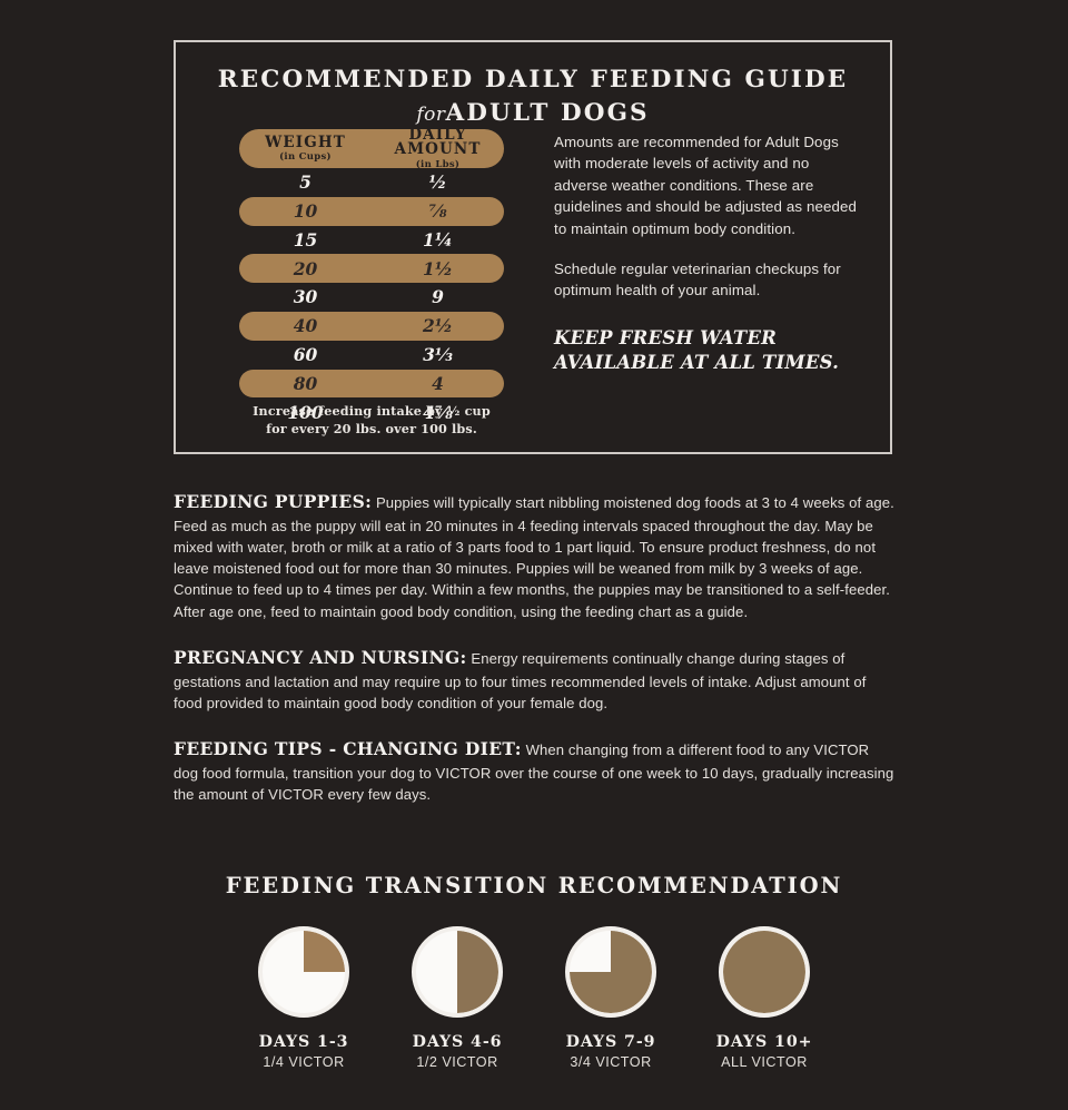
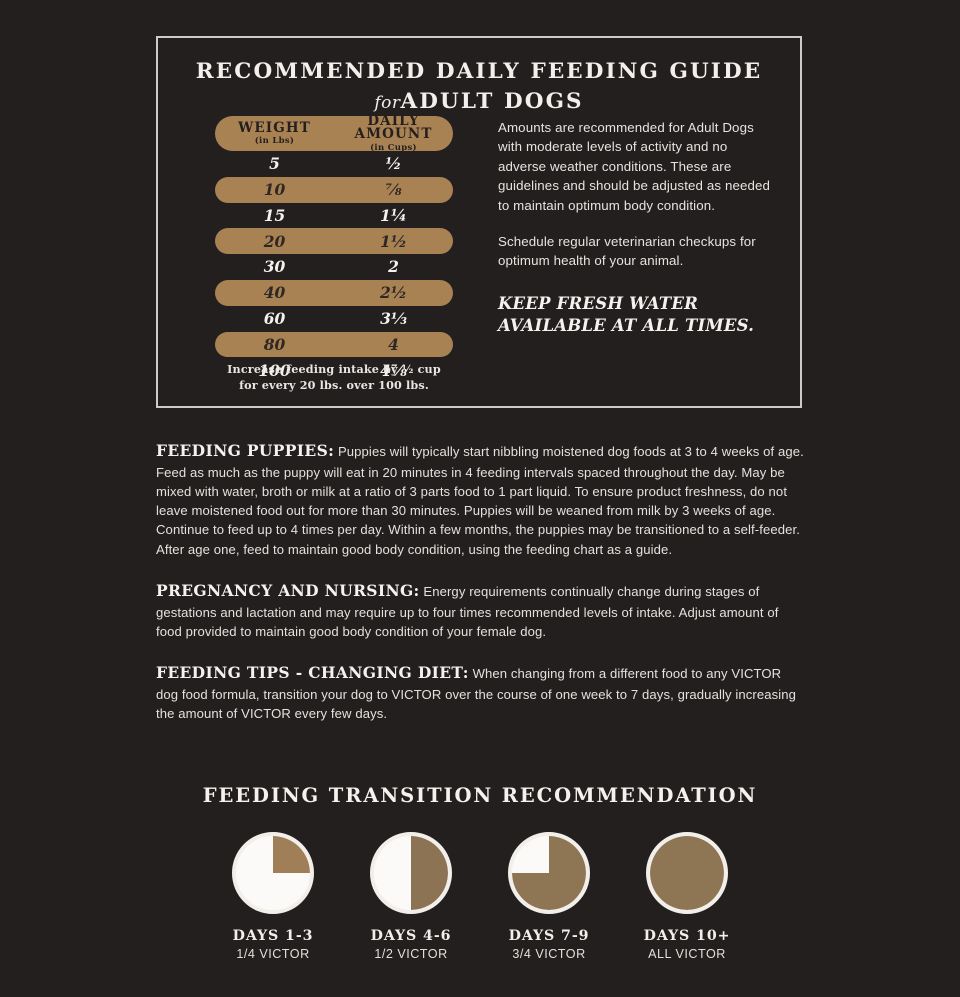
  RECOMMENDED DAILY FEEDING GUIDE
  forADULT DOGS
  WEIGHT
- (in Cups)
+ (in Lbs)
  DAILY AMOUNT
- (in Lbs)
+ (in Cups)
  5
  ½
  10
  ⅞
  15
  1¼
  20
  1½
  30
- 9
+ 2
  40
  2½
  60
  3⅓
  80
  4
  100
  4⅞
  Increase feeding intake by ½ cup
  for every 20 lbs. over 100 lbs.
  Amounts are recommended for Adult Dogs with moderate levels of activity and no adverse weather conditions. These are guidelines and should be adjusted as needed to maintain optimum body condition.
  Schedule regular veterinarian checkups for optimum health of your animal.
  KEEP FRESH WATER
  AVAILABLE AT ALL TIMES.
  FEEDING PUPPIES: Puppies will typically start nibbling moistened dog foods at 3 to 4 weeks of age. Feed as much as the puppy will eat in 20 minutes in 4 feeding intervals spaced throughout the day. May be mixed with water, broth or milk at a ratio of 3 parts food to 1 part liquid. To ensure product freshness, do not leave moistened food out for more than 30 minutes. Puppies will be weaned from milk by 3 weeks of age. Continue to feed up to 4 times per day. Within a few months, the puppies may be transitioned to a self-feeder. After age one, feed to maintain good body condition, using the feeding chart as a guide.
  PREGNANCY AND NURSING: Energy requirements continually change during stages of gestations and lactation and may require up to four times recommended levels of intake. Adjust amount of food provided to maintain good body condition of your female dog.
- FEEDING TIPS - CHANGING DIET: When changing from a different food to any VICTOR dog food formula, transition your dog to VICTOR over the course of one week to 10 days, gradually increasing the amount of VICTOR every few days.
+ FEEDING TIPS - CHANGING DIET: When changing from a different food to any VICTOR dog food formula, transition your dog to VICTOR over the course of one week to 7 days, gradually increasing the amount of VICTOR every few days.
  FEEDING TRANSITION RECOMMENDATION
  DAYS 1-3
  1/4 VICTOR
  DAYS 4-6
  1/2 VICTOR
  DAYS 7-9
  3/4 VICTOR
  DAYS 10+
  ALL VICTOR
